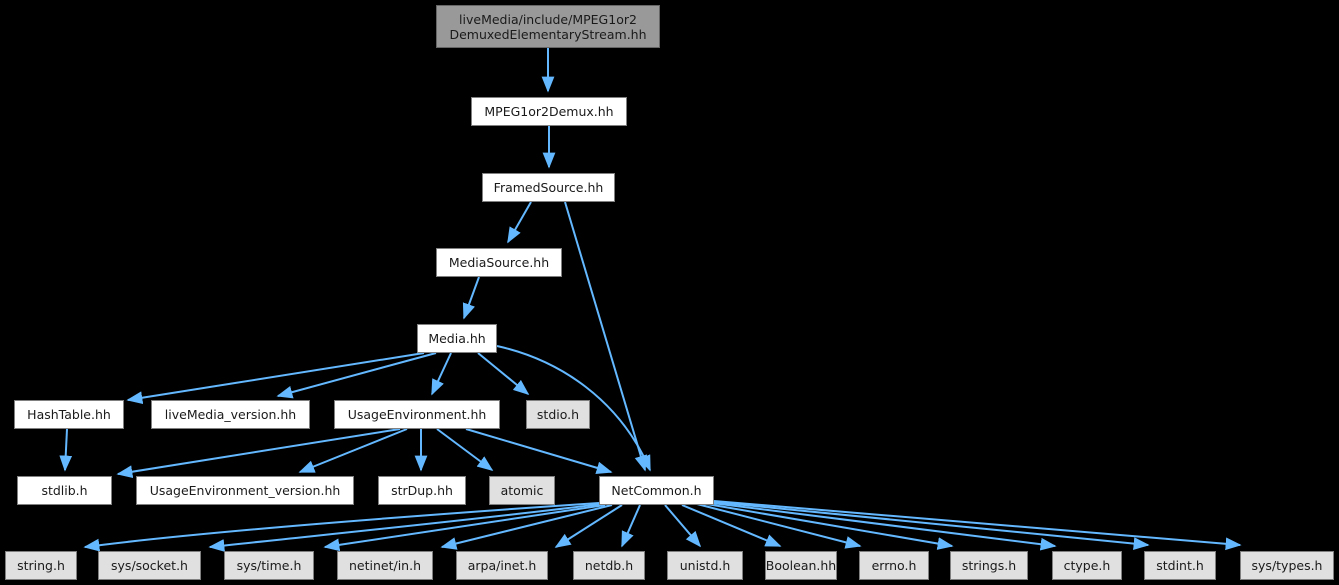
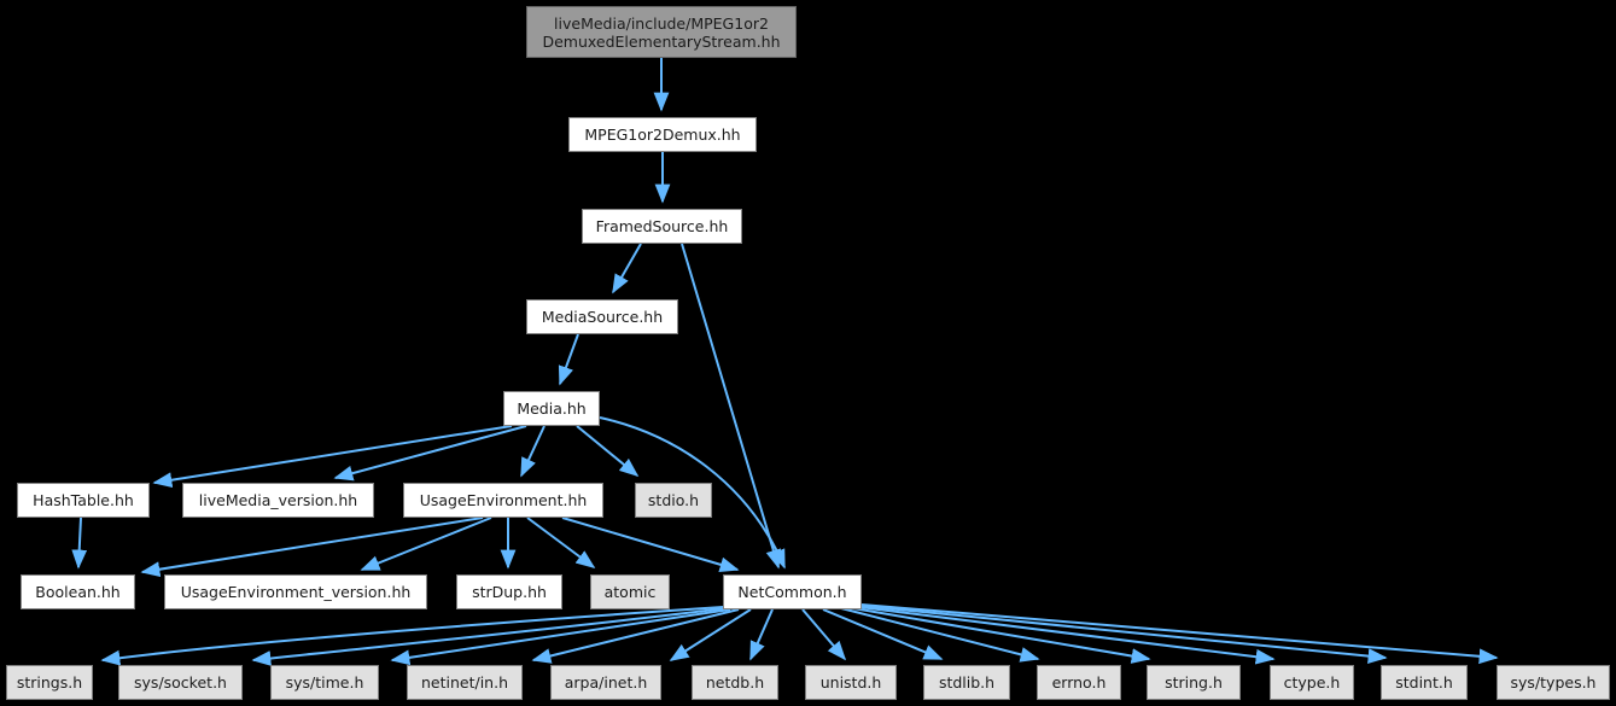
  liveMedia/include/MPEG1or2
  DemuxedElementaryStream.hh
  MPEG1or2Demux.hh
  FramedSource.hh
  MediaSource.hh
  Media.hh
  HashTable.hh
  liveMedia_version.hh
  UsageEnvironment.hh
  stdio.h
- stdlib.h
+ Boolean.hh
  UsageEnvironment_version.hh
  strDup.hh
  atomic
  NetCommon.h
- string.h
+ strings.h
  sys/socket.h
  sys/time.h
  netinet/in.h
  arpa/inet.h
  netdb.h
  unistd.h
- Boolean.hh
+ stdlib.h
  errno.h
- strings.h
+ string.h
  ctype.h
  stdint.h
  sys/types.h
